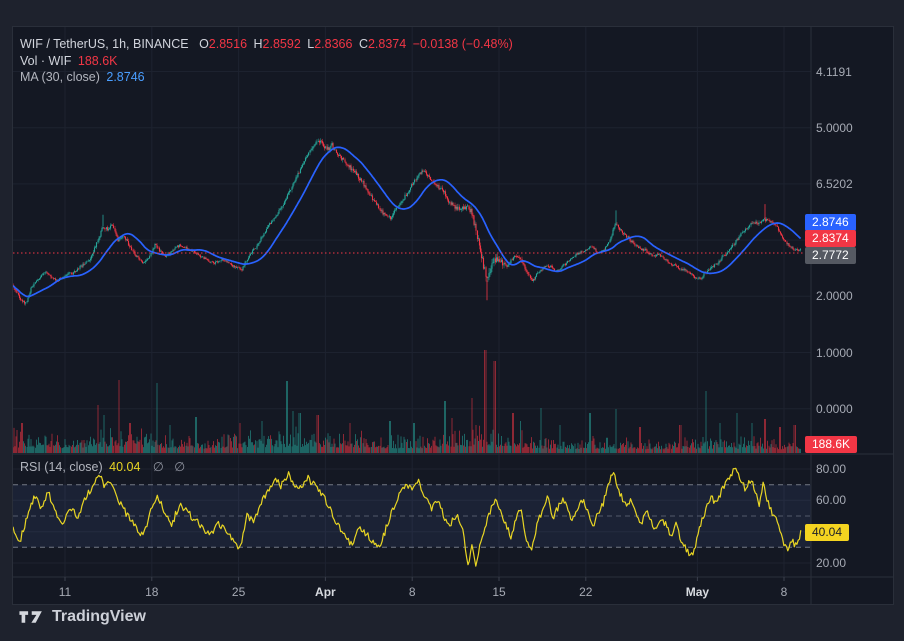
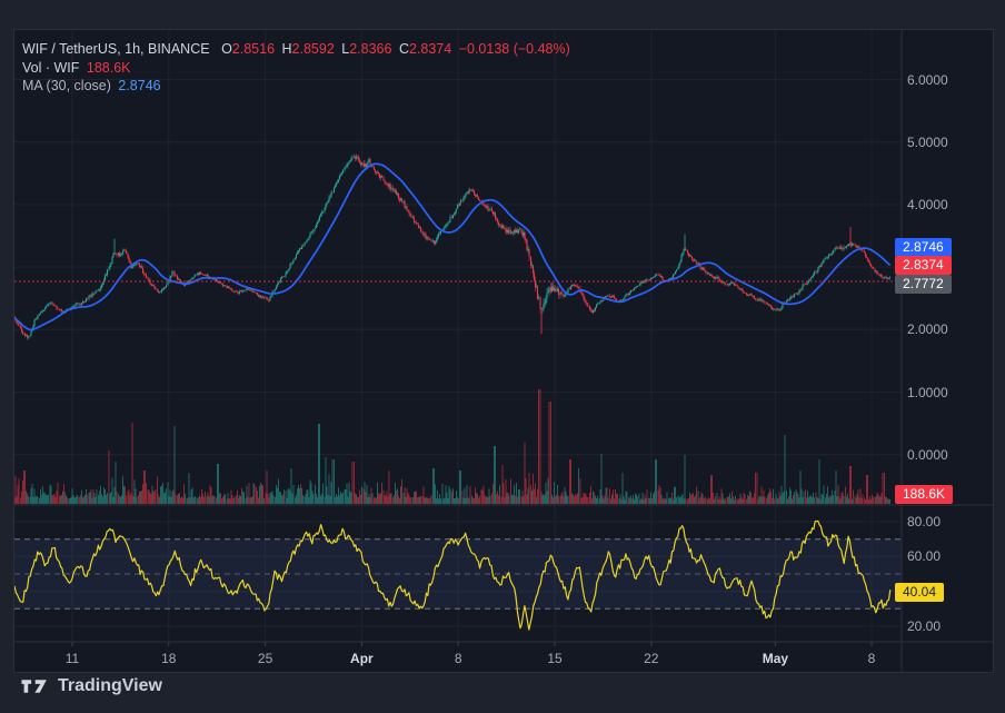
  WIF / TetherUS, 1h, BINANCE O2.8516 H2.8592 L2.8366 C2.8374 −0.0138 (−0.48%)
  Vol · WIF 188.6K
  MA (30, close) 2.8746
- RSI (14, close) 40.04 ∅ ∅
  2.8746
  2.8374
  2.7772
  188.6K
  40.04
- 4.1191
+ 6.0000
  5.0000
- 6.5202
+ 4.0000
  2.0000
  1.0000
  0.0000
  80.00
  60.00
  20.00
  11
  18
  25
  Apr
  8
  15
  22
  May
  8
  TradingView
